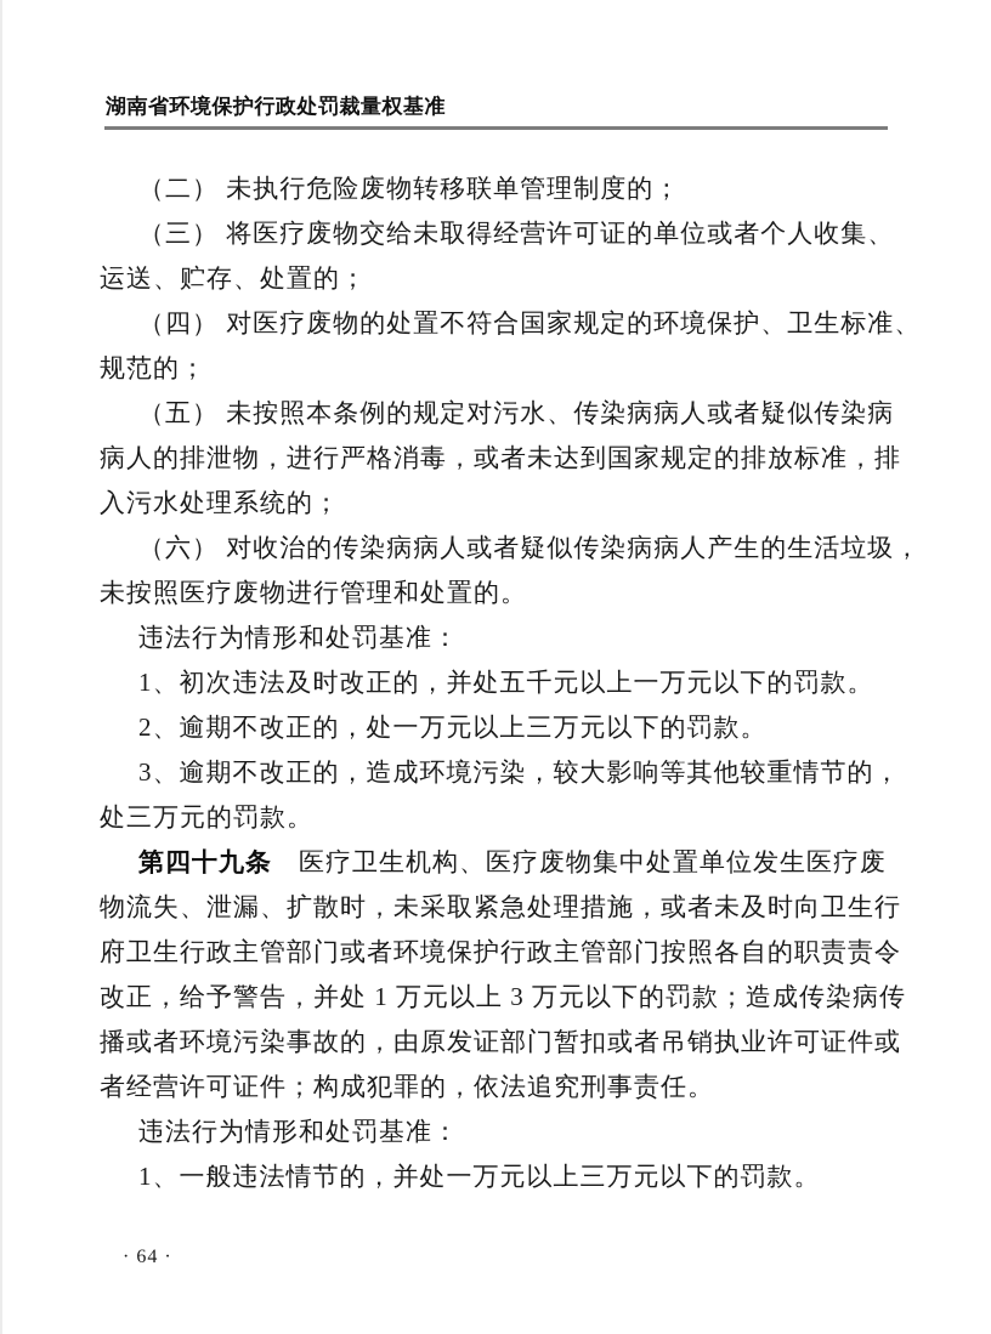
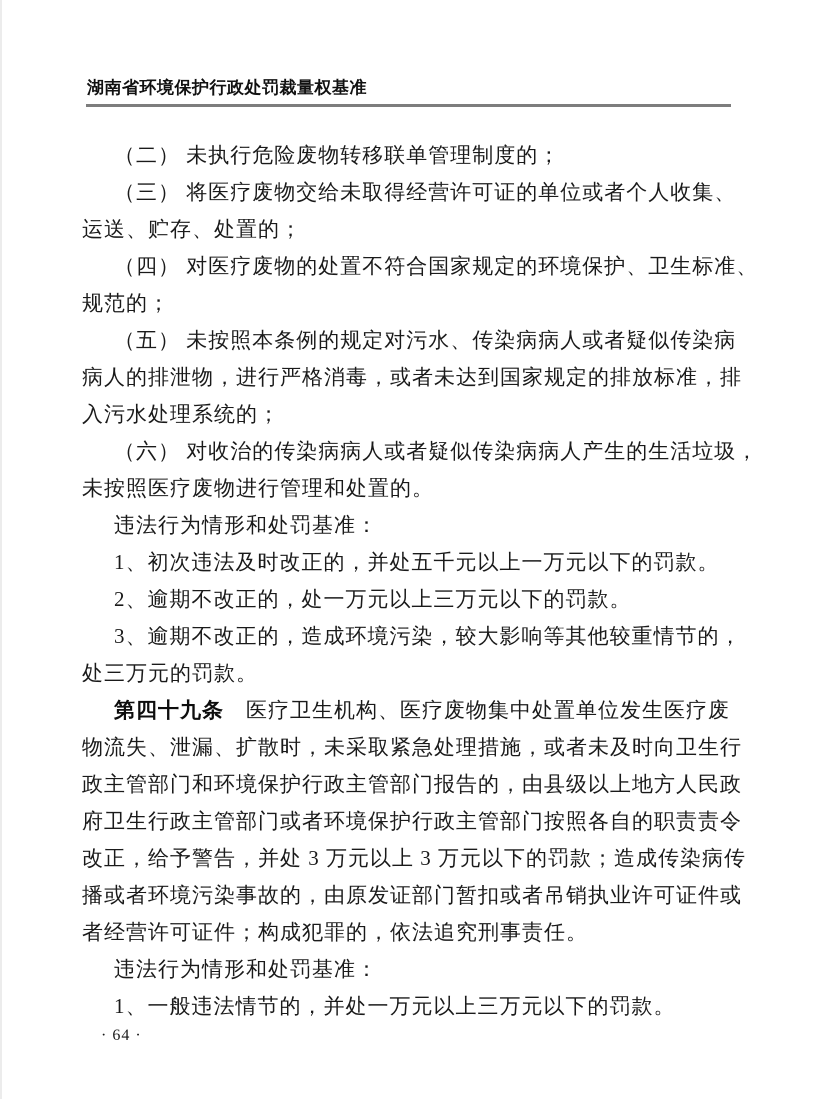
  湖南省环境保护行政处罚裁量权基准
  （二） 未执行危险废物转移联单管理制度的；
  （三） 将医疗废物交给未取得经营许可证的单位或者个人收集、
  运送、贮存、处置的；
  （四） 对医疗废物的处置不符合国家规定的环境保护、卫生标准、
  规范的；
  （五） 未按照本条例的规定对污水、传染病病人或者疑似传染病
  病人的排泄物，进行严格消毒，或者未达到国家规定的排放标准，排
  入污水处理系统的；
  （六） 对收治的传染病病人或者疑似传染病病人产生的生活垃圾，
  未按照医疗废物进行管理和处置的。
  违法行为情形和处罚基准：
  1、初次违法及时改正的，并处五千元以上一万元以下的罚款。
  2、逾期不改正的，处一万元以上三万元以下的罚款。
  3、逾期不改正的，造成环境污染，较大影响等其他较重情节的，
  处三万元的罚款。
  第四十九条 医疗卫生机构、医疗废物集中处置单位发生医疗废
  物流失、泄漏、扩散时，未采取紧急处理措施，或者未及时向卫生行
+ 政主管部门和环境保护行政主管部门报告的，由县级以上地方人民政
  府卫生行政主管部门或者环境保护行政主管部门按照各自的职责责令
- 改正，给予警告，并处 1 万元以上 3 万元以下的罚款；造成传染病传
+ 改正，给予警告，并处 3 万元以上 3 万元以下的罚款；造成传染病传
  播或者环境污染事故的，由原发证部门暂扣或者吊销执业许可证件或
  者经营许可证件；构成犯罪的，依法追究刑事责任。
  违法行为情形和处罚基准：
  1、一般违法情节的，并处一万元以上三万元以下的罚款。
  · 64 ·
